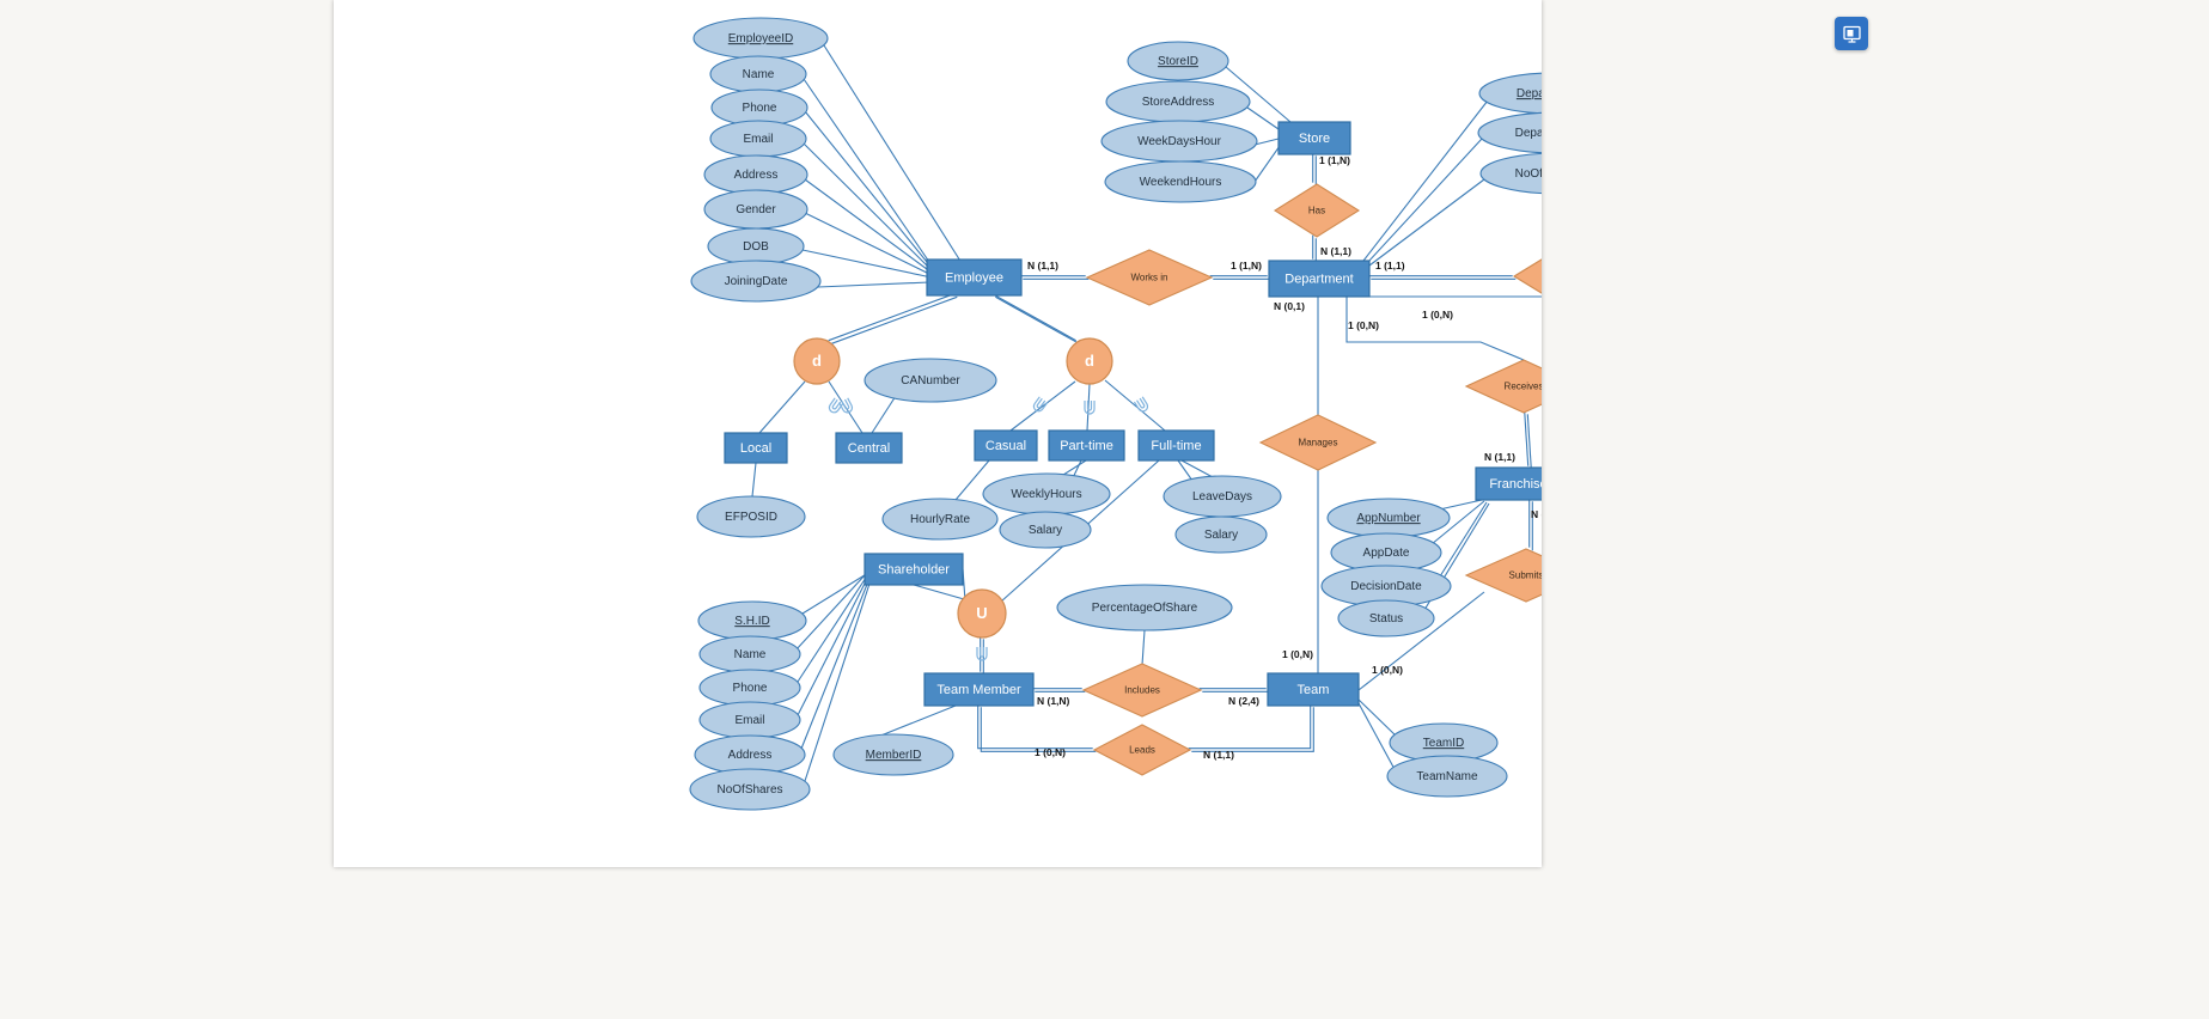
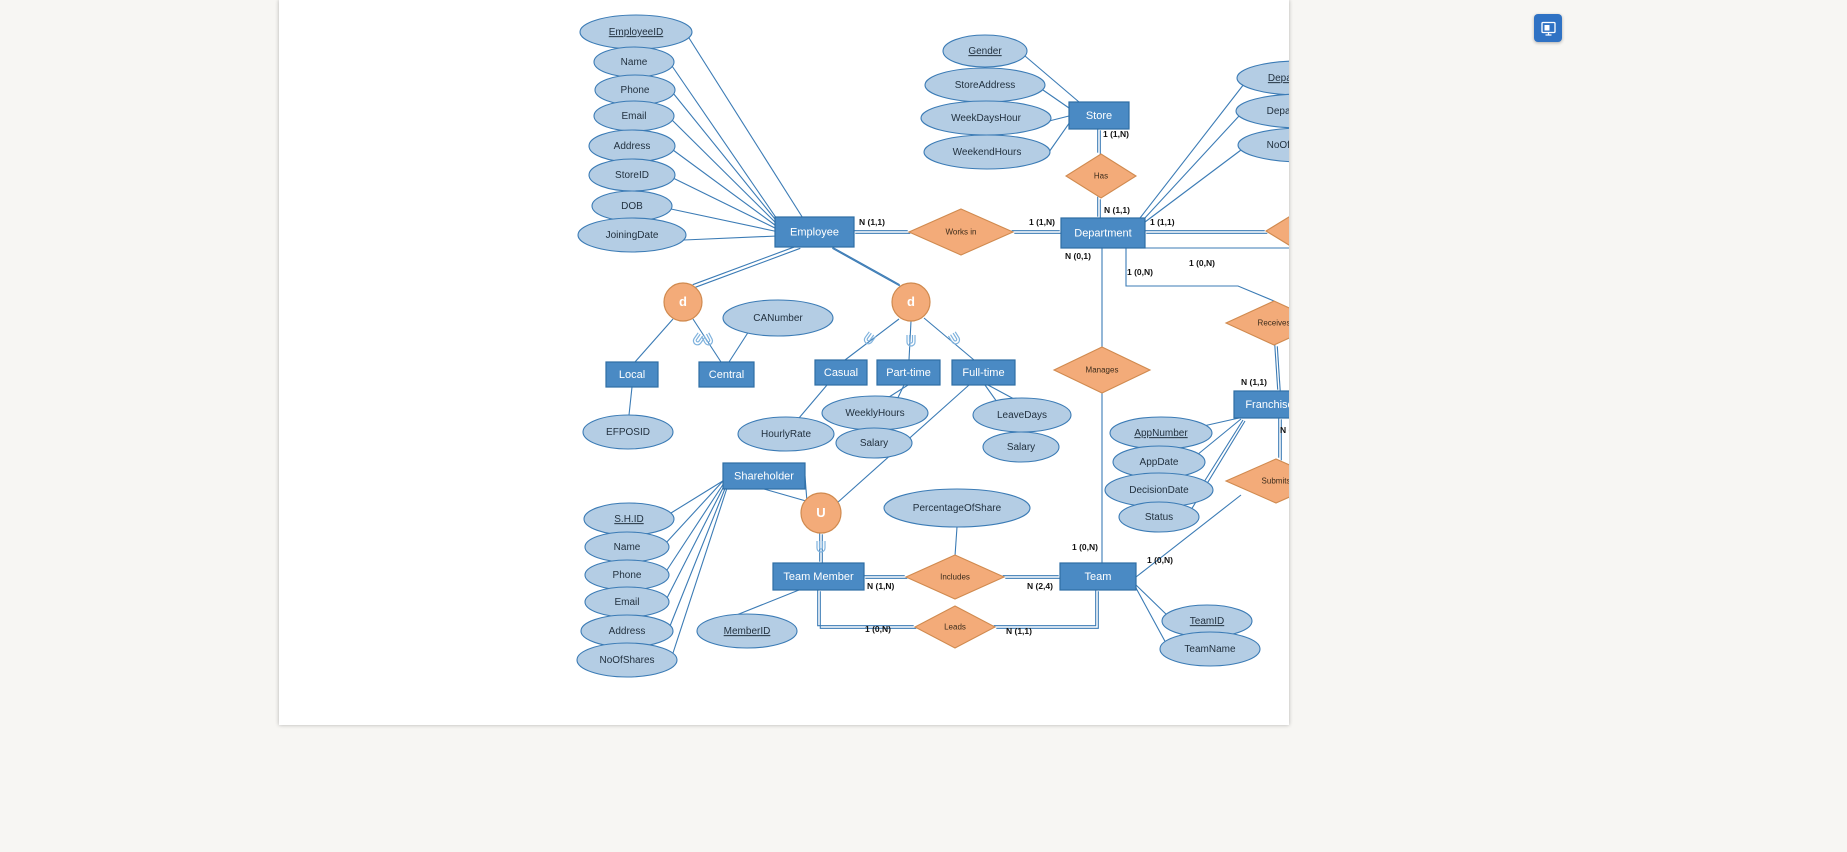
  EmployeeID
  Name
  Phone
  Email
  Address
- Gender
+ StoreID
  DOB
  JoiningDate
- StoreID
+ Gender
  StoreAddress
  WeekDaysHour
  WeekendHours
  CANumber
  EFPOSID
  HourlyRate
  WeeklyHours
  Salary
  LeaveDays
  Salary
  S.H.ID
  Name
  Phone
  Email
  Address
  NoOfShares
  MemberID
  PercentageOfShare
  TeamID
  TeamName
  AppNumber
  AppDate
  DecisionDate
  Status
  Has
  Works in
  Receives
  Manages
  Submits
  Includes
  Leads
  d
  d
  U
  Employee
  Store
  Department
  Local
  Central
  Casual
  Part-time
  Full-time
  Shareholder
  Team Member
  Team
  1 (1,N)
  N (1,1)
  N (1,1)
  1 (1,N)
  1 (1,1)
  N (0,1)
  1 (0,N)
  1 (0,N)
  N (1,1)
  1 (0,N)
  1 (0,N)
  N (1,N)
  N (2,4)
  1 (0,N)
  N (1,1)
